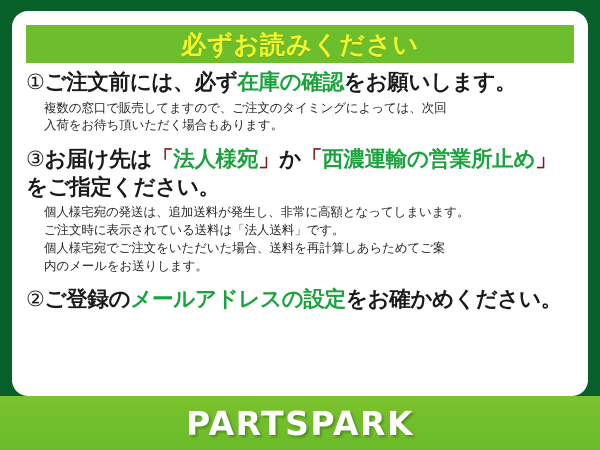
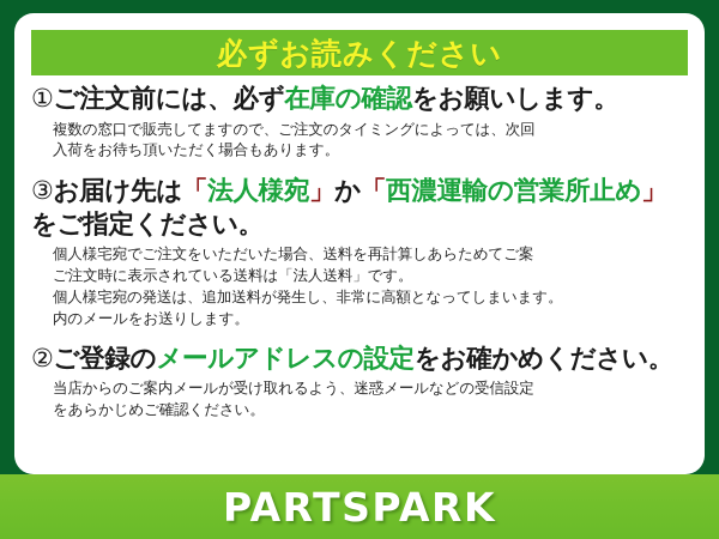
  必ずお読みください
  ①ご注文前には、必ず在庫の確認をお願いします。
  複数の窓口で販売してますので、ご注文のタイミングによっては、次回
  入荷をお待ち頂いただく場合もあります。
  ③お届け先は「法人様宛」か「西濃運輸の営業所止め」
  をご指定ください。
- 個人様宅宛の発送は、追加送料が発生し、非常に高額となってしまいます。
+ 個人様宅宛でご注文をいただいた場合、送料を再計算しあらためてご案
  ご注文時に表示されている送料は「法人送料」です。
- 個人様宅宛でご注文をいただいた場合、送料を再計算しあらためてご案
+ 個人様宅宛の発送は、追加送料が発生し、非常に高額となってしまいます。
  内のメールをお送りします。
  ②ご登録のメールアドレスの設定をお確かめください。
+ 当店からのご案内メールが受け取れるよう、迷惑メールなどの受信設定
+ をあらかじめご確認ください。
  PARTSPARK
